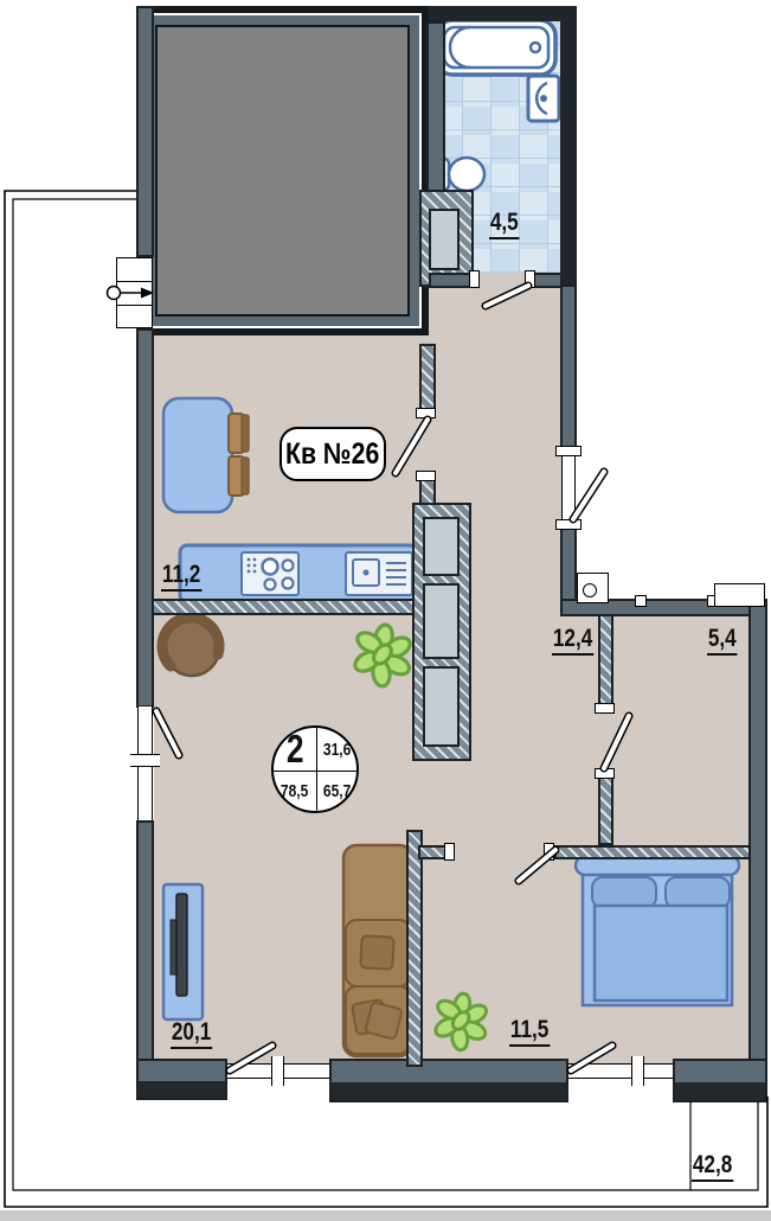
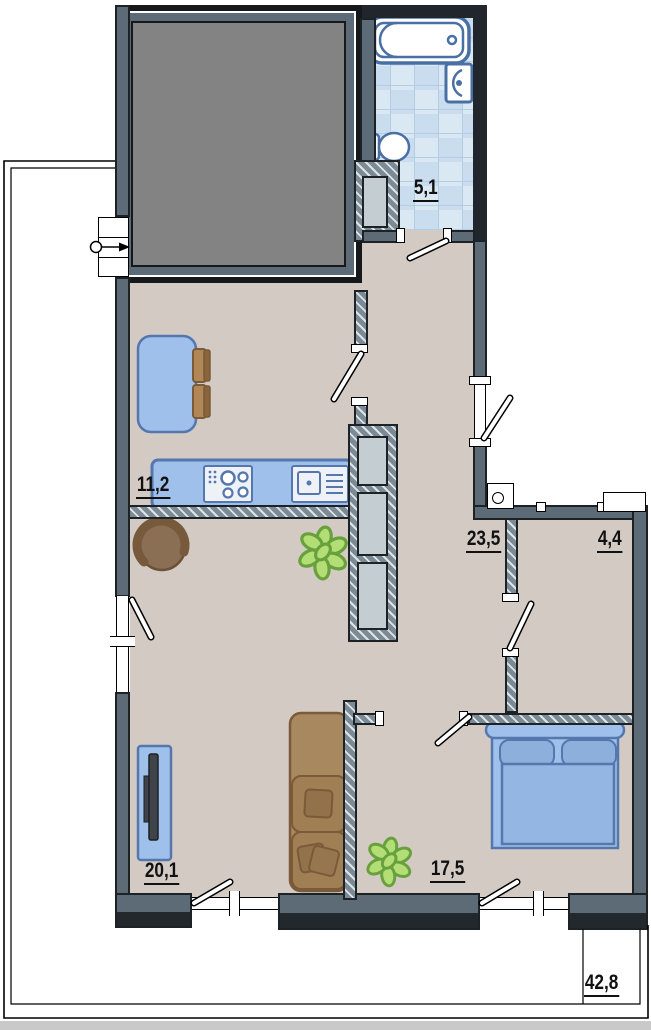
- 4,5
+ 5,1
  11,2
- 12,4
+ 23,5
- 5,4
+ 4,4
  20,1
- 11,5
+ 17,5
  42,8
- Кв №26
- 2
- 31,6
- 78,5
- 65,7
